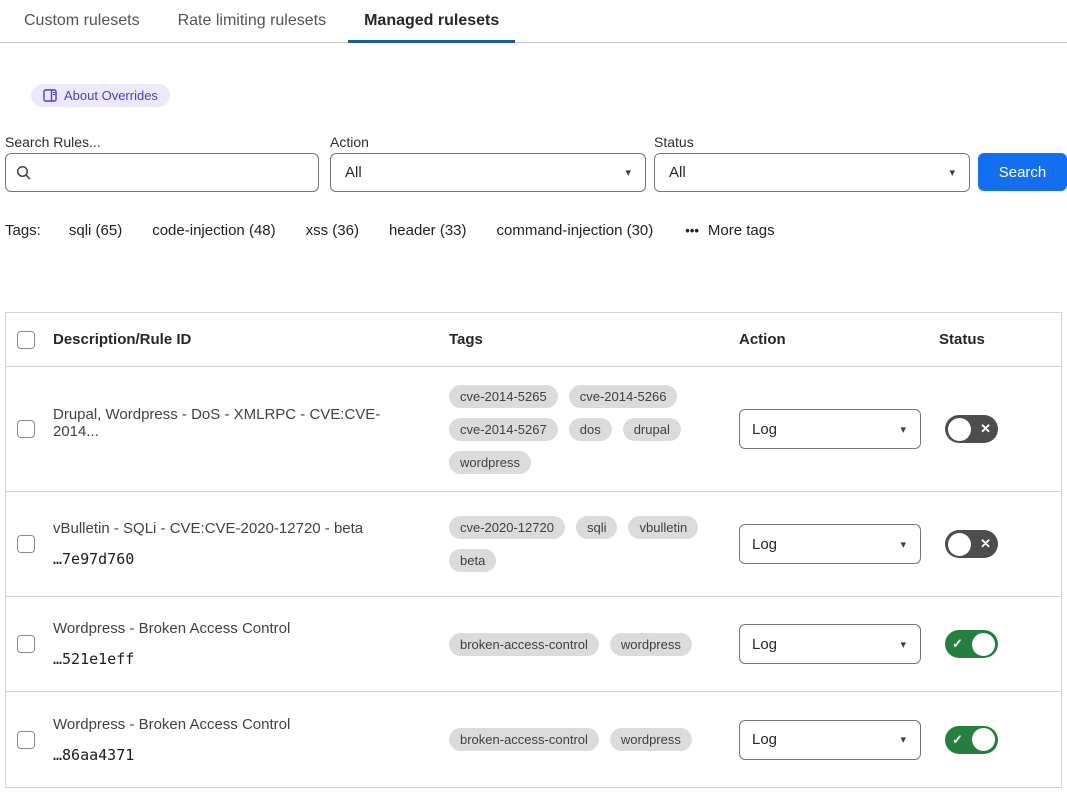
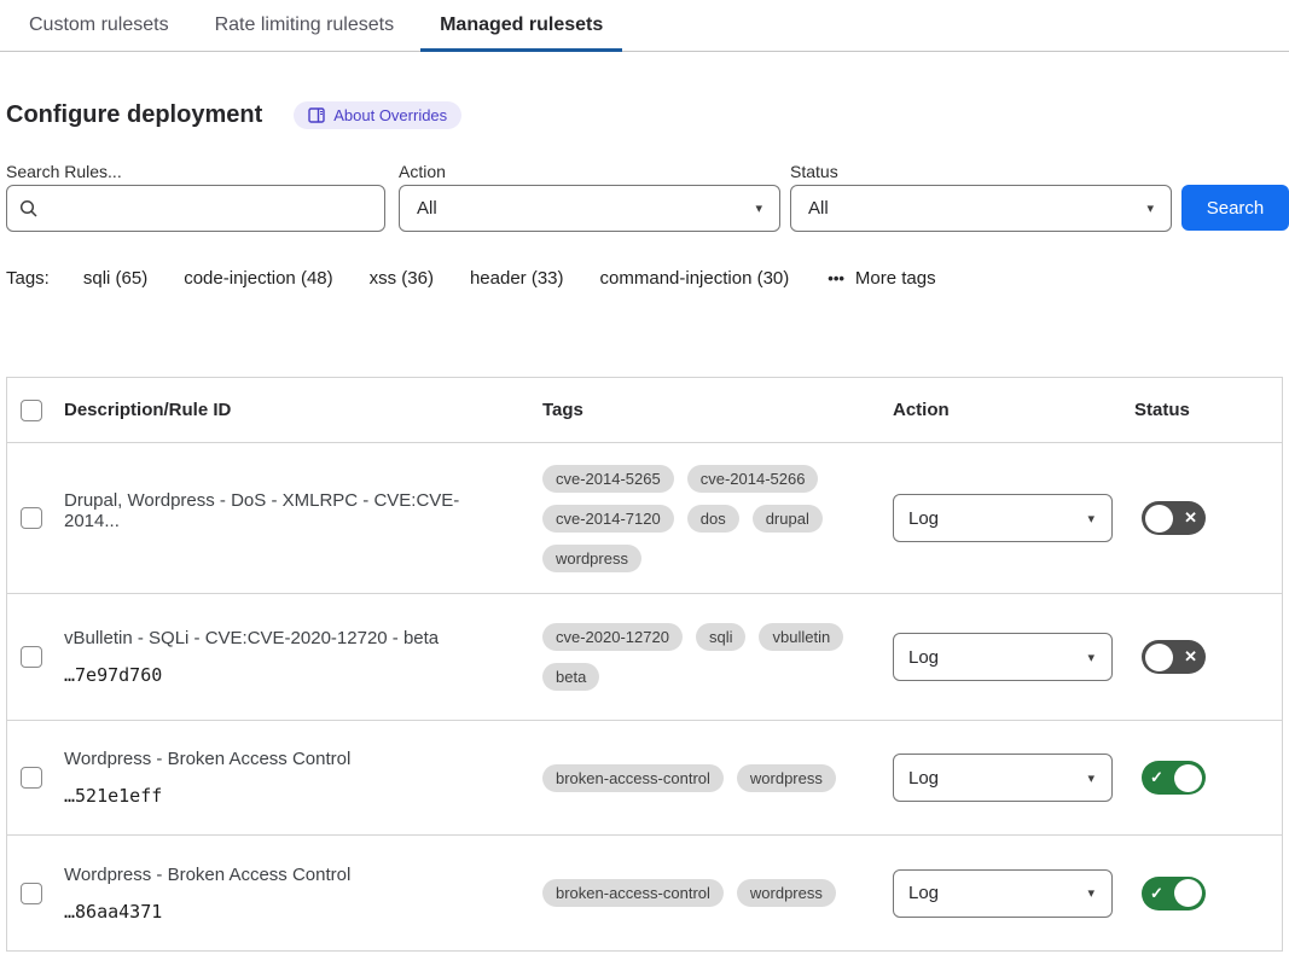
  Custom rulesets
  Rate limiting rulesets
  Managed rulesets
+ Configure deployment
  About Overrides
  Search Rules...
  Action
  All
  ▾
  Status
  All
  ▾
  Search
  Tags:
  sqli (65)
  code-injection (48)
  xss (36)
  header (33)
  command-injection (30)
  •••
  More tags
  Description/Rule ID
  Tags
  Action
  Status
  Drupal, Wordpress - DoS - XMLRPC - CVE:CVE-2014...
  cve-2014-5265
  cve-2014-5266
- cve-2014-5267
+ cve-2014-7120
  dos
  drupal
  wordpress
  Log
  ▾
  ✕
  vBulletin - SQLi - CVE:CVE-2020-12720 - beta
  …7e97d760
  cve-2020-12720
  sqli
  vbulletin
  beta
  Log
  ▾
  ✕
  Wordpress - Broken Access Control
  …521e1eff
  broken-access-control
  wordpress
  Log
  ▾
  ✓
  Wordpress - Broken Access Control
  …86aa4371
  broken-access-control
  wordpress
  Log
  ▾
  ✓
